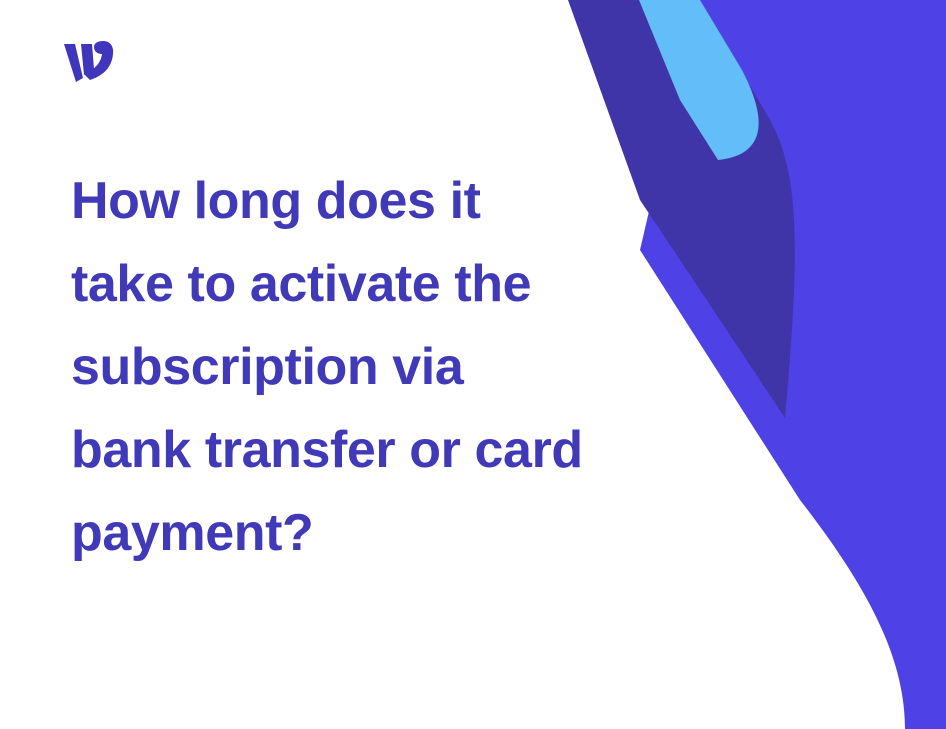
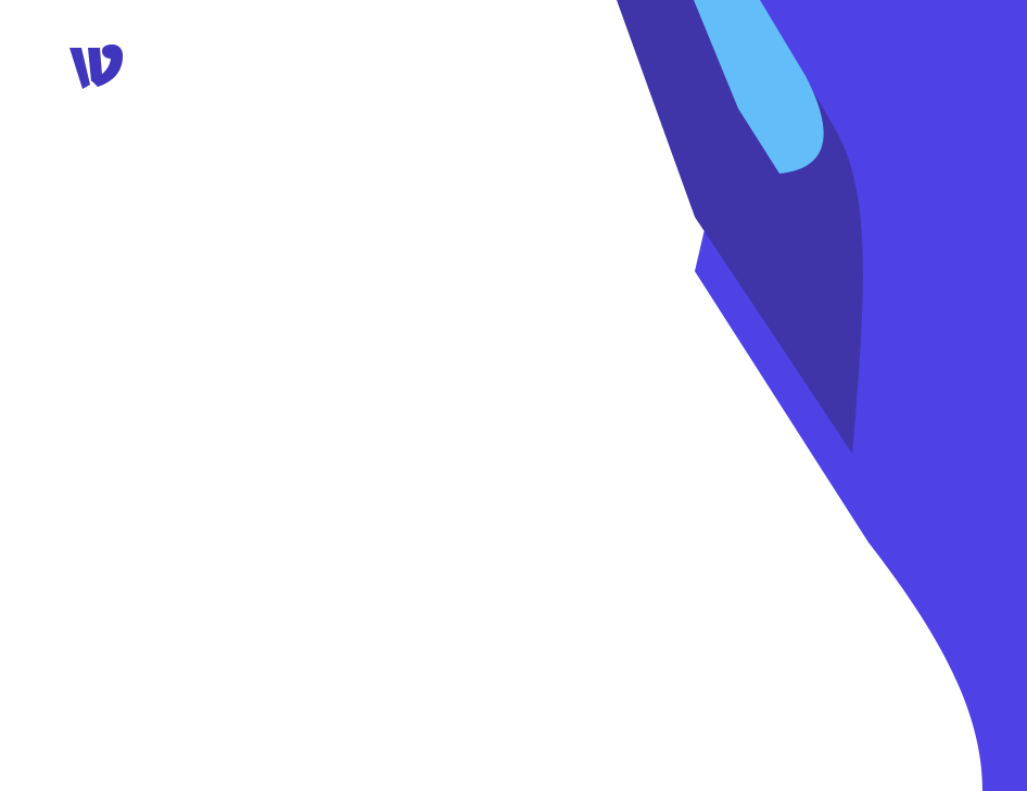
- How long does it
- take to activate the
- subscription via
- bank transfer or card
- payment?
